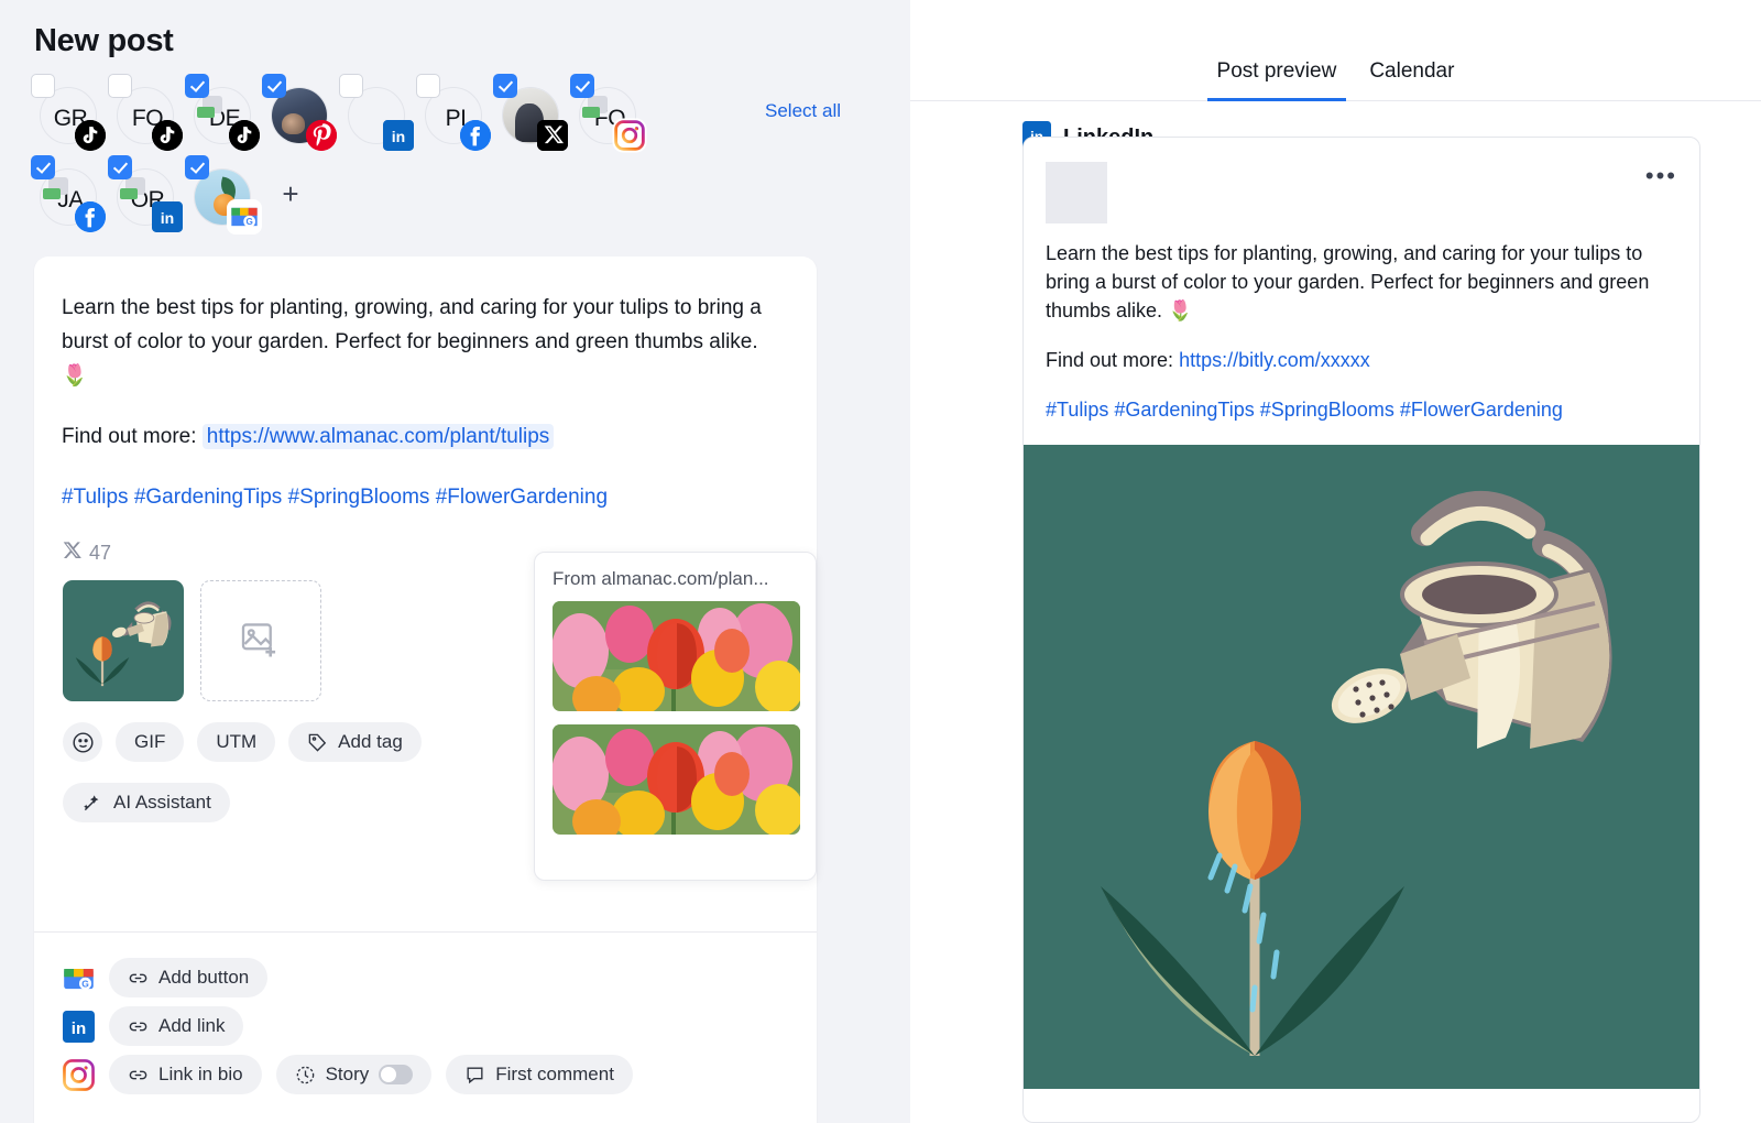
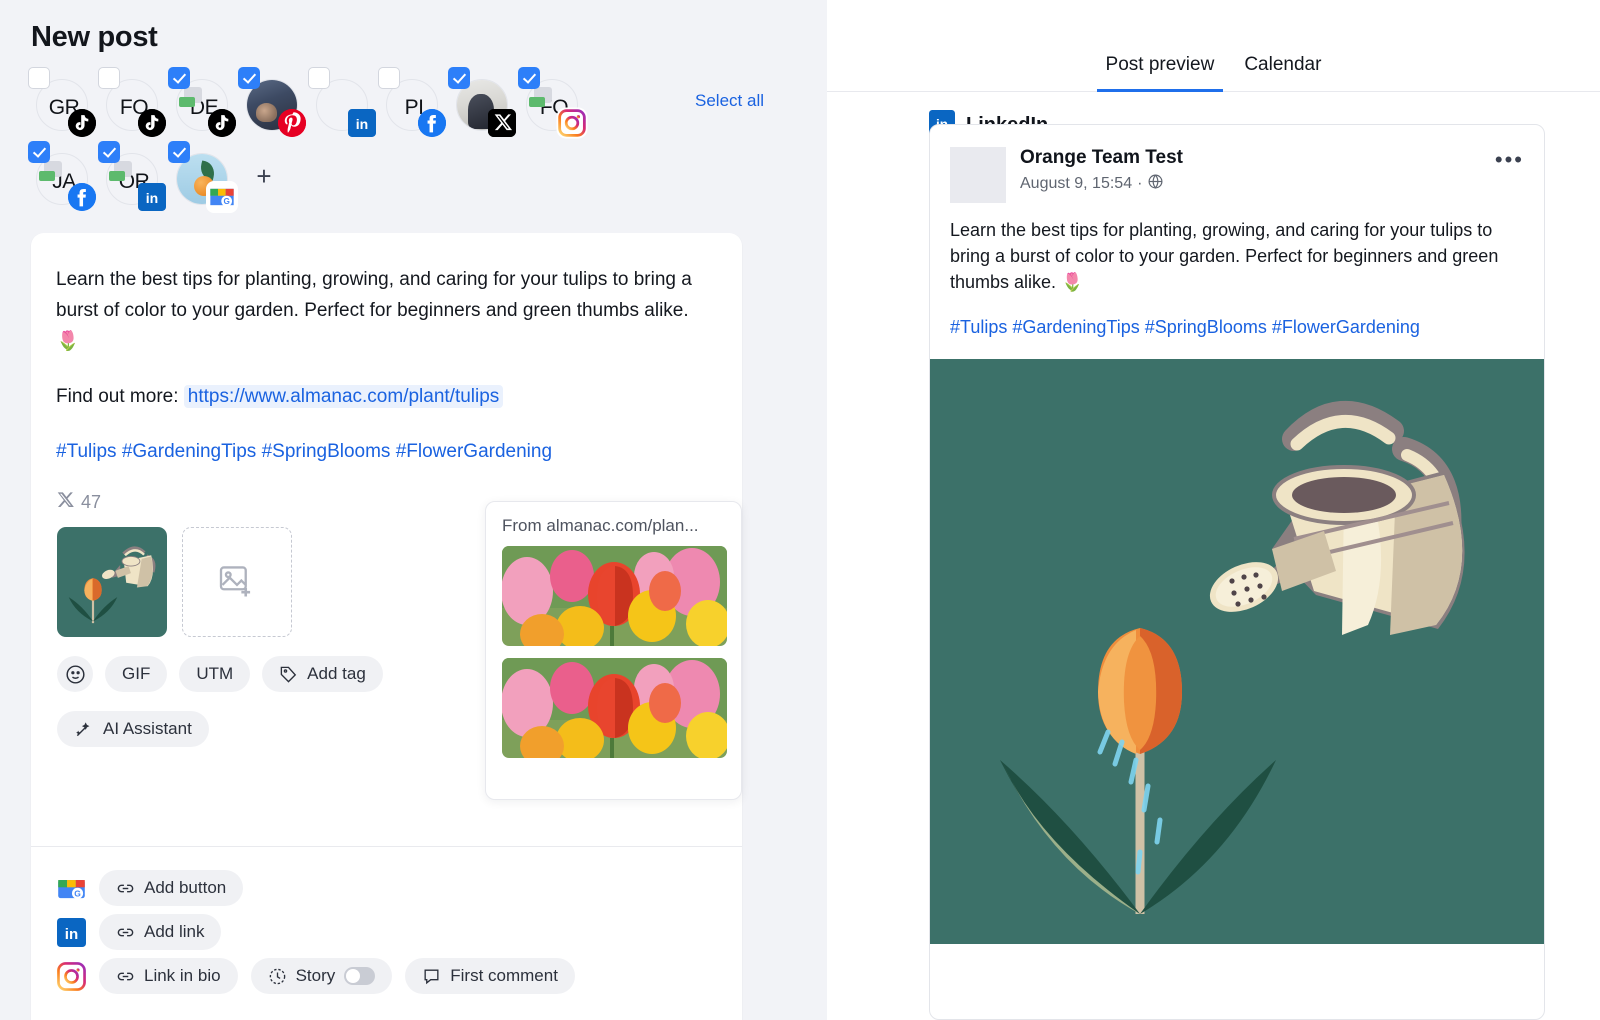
  New post
  GR
  FO
  DE
  in
  PI
  FO
  JA
  OR
  in
  G
  +
  Select all
  Learn the best tips for planting, growing, and caring for your tulips to bring a burst of color to your garden. Perfect for beginners and green thumbs alike. 🌷
  Find out more: https://www.almanac.com/plant/tulips
  #Tulips #GardeningTips #SpringBlooms #FlowerGardening
  47
  GIF
  UTM
  Add tag
  AI Assistant
  G
  Add button
  in
  Add link
  Link in bio
  Story
  First comment
  From almanac.com/plan...
  Post preview
  Calendar
+ Orange Team Test
+ August 9, 15:54
+ ·
  •••
  Learn the best tips for planting, growing, and caring for your tulips to bring a burst of color to your garden. Perfect for beginners and green thumbs alike. 🌷
- Find out more: https://bitly.com/xxxxx
  #Tulips #GardeningTips #SpringBlooms #FlowerGardening
